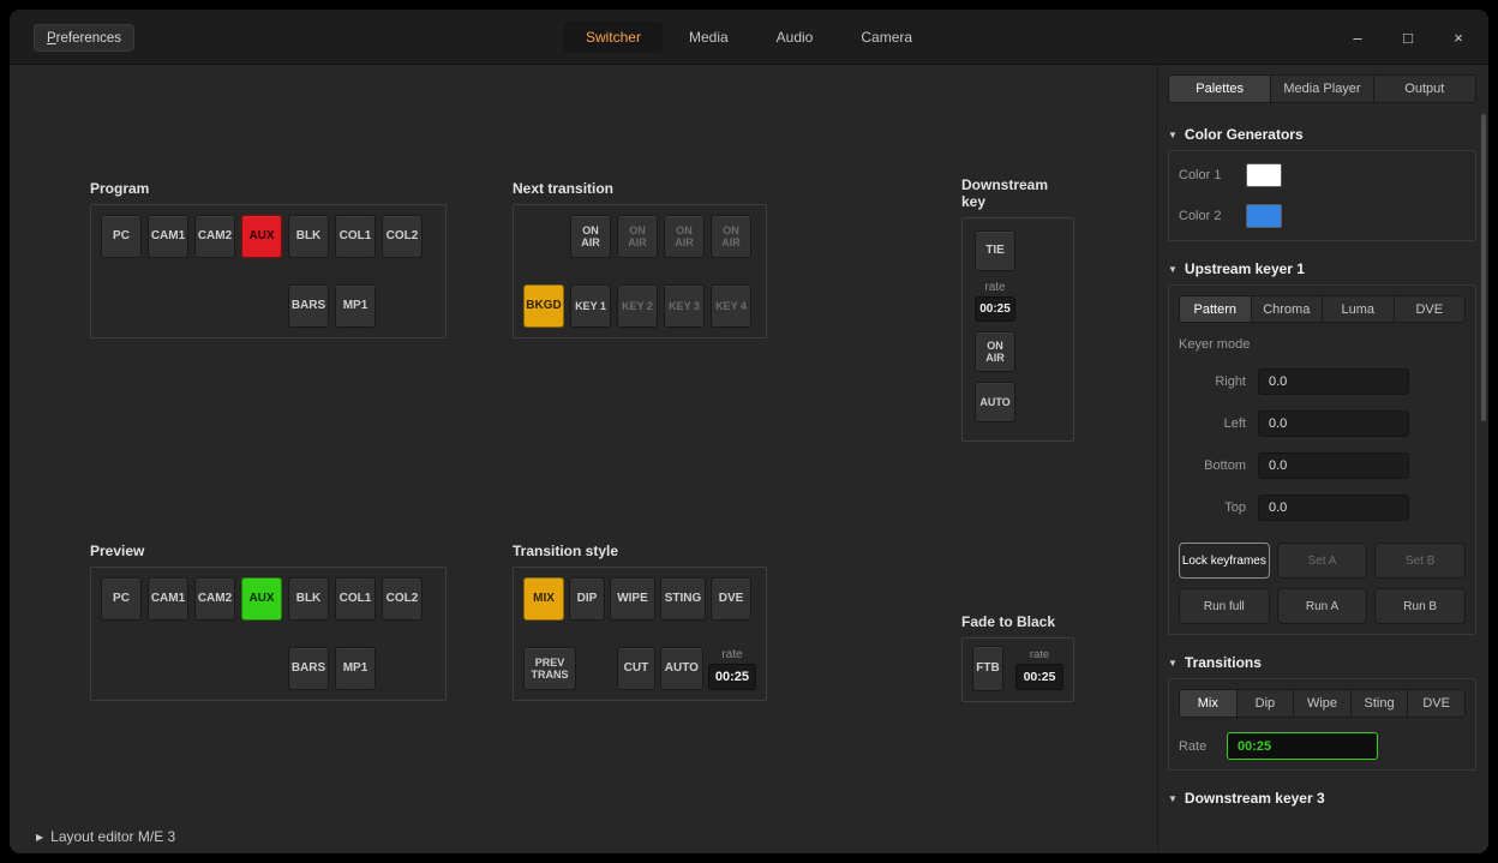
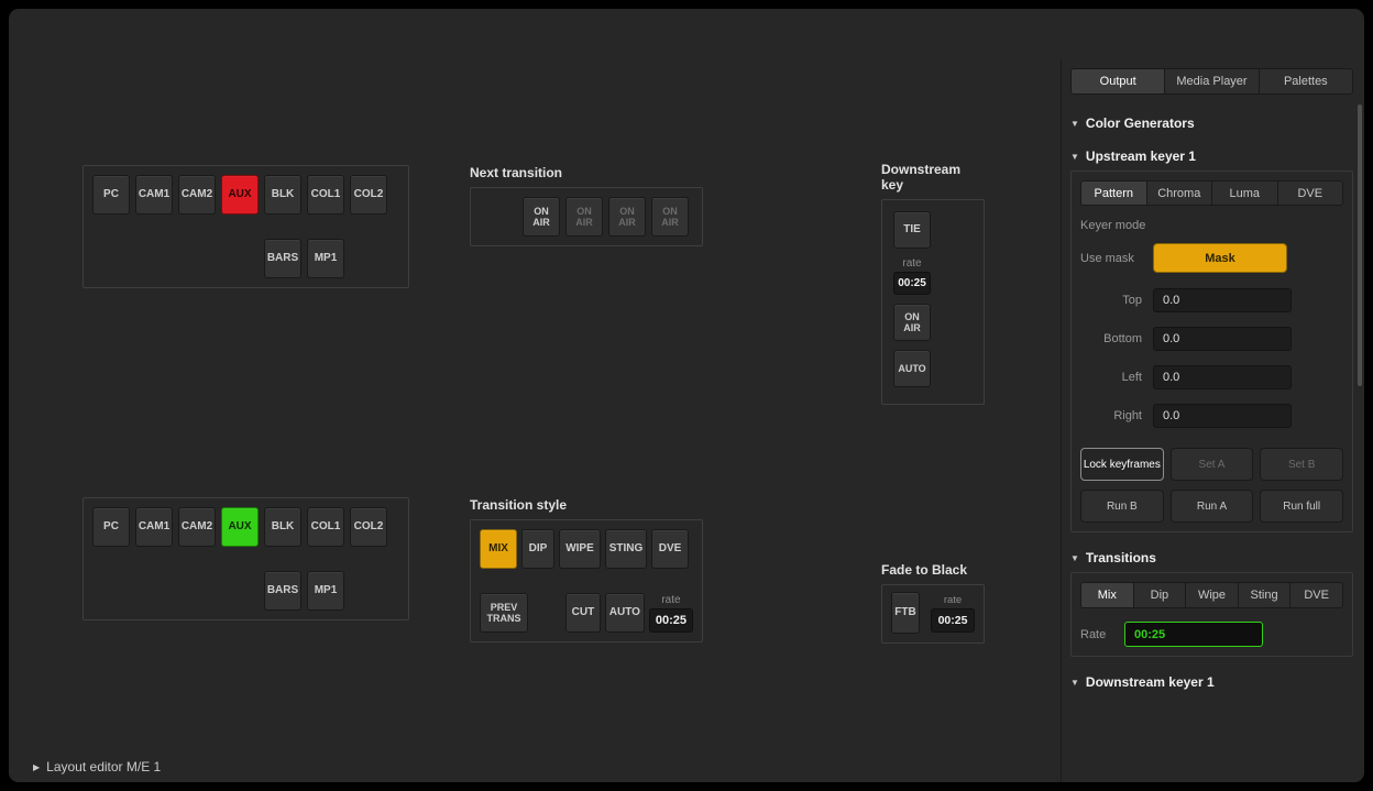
- Preferences
- Switcher
- Media
- Audio
- Camera
- –
- □
- ×
- Program
  PC
  CAM1
  CAM2
  AUX
  BLK
  COL1
  COL2
  BARS
  MP1
- Preview
  PC
  CAM1
  CAM2
  AUX
  BLK
  COL1
  COL2
  BARS
  MP1
  Next transition
  ON AIR
  ON AIR
  ON AIR
  ON AIR
- BKGD
- KEY 1
- KEY 2
- KEY 3
- KEY 4
  Transition style
  MIX
  DIP
  WIPE
  STING
  DVE
  PREV TRANS
  CUT
  AUTO
  rate
  00:25
  Downstream key
  TIE
  rate
  00:25
  ON AIR
  AUTO
  Fade to Black
  FTB
  rate
  00:25
  ▶
- Layout editor M/E 3
+ Layout editor M/E 1
- Palettes
+ Output
  Media Player
- Output
+ Palettes
  ▼
  Color Generators
- Color 1
- Color 2
  ▼
  Upstream keyer 1
  Pattern
  Chroma
  Luma
  DVE
  Keyer mode
+ Use mask
+ Mask
- Right
+ Top
  0.0
- Left
+ Bottom
  0.0
- Bottom
+ Left
  0.0
- Top
+ Right
  0.0
  Lock keyframes
  Set A
  Set B
- Run full
+ Run B
  Run A
- Run B
+ Run full
  ▼
  Transitions
  Mix
  Dip
  Wipe
  Sting
  DVE
  Rate
  00:25
  ▼
- Downstream keyer 3
+ Downstream keyer 1
